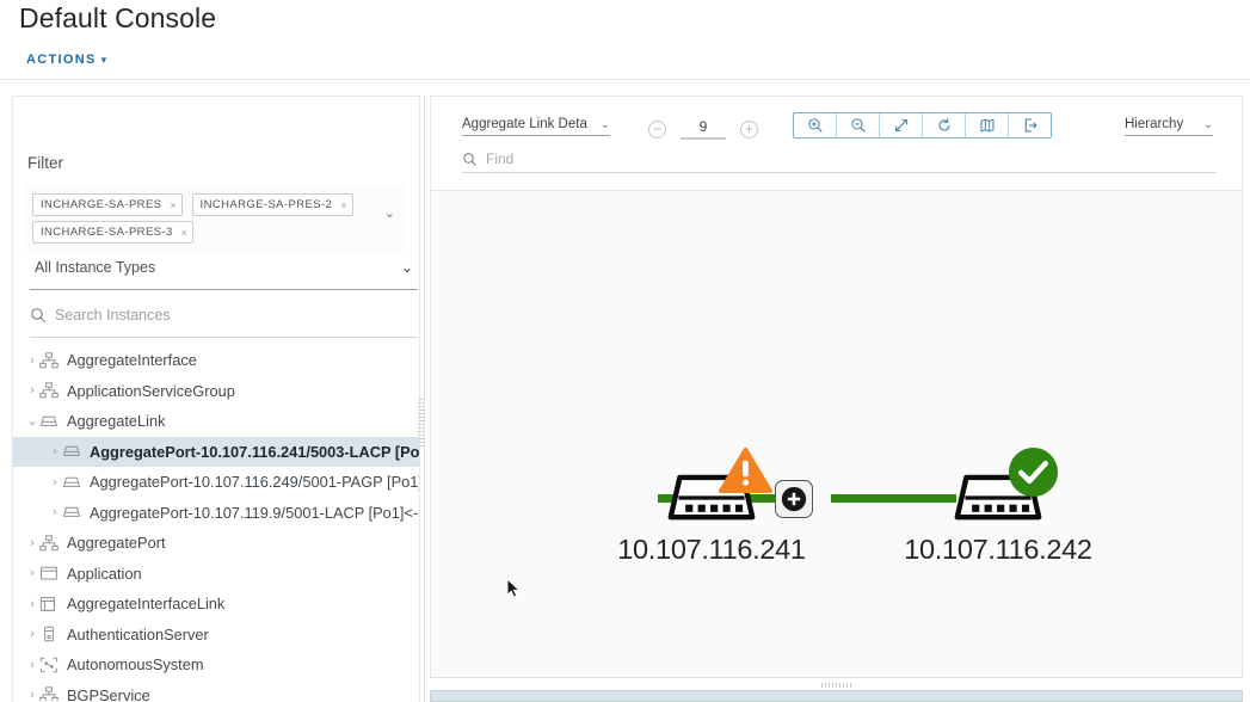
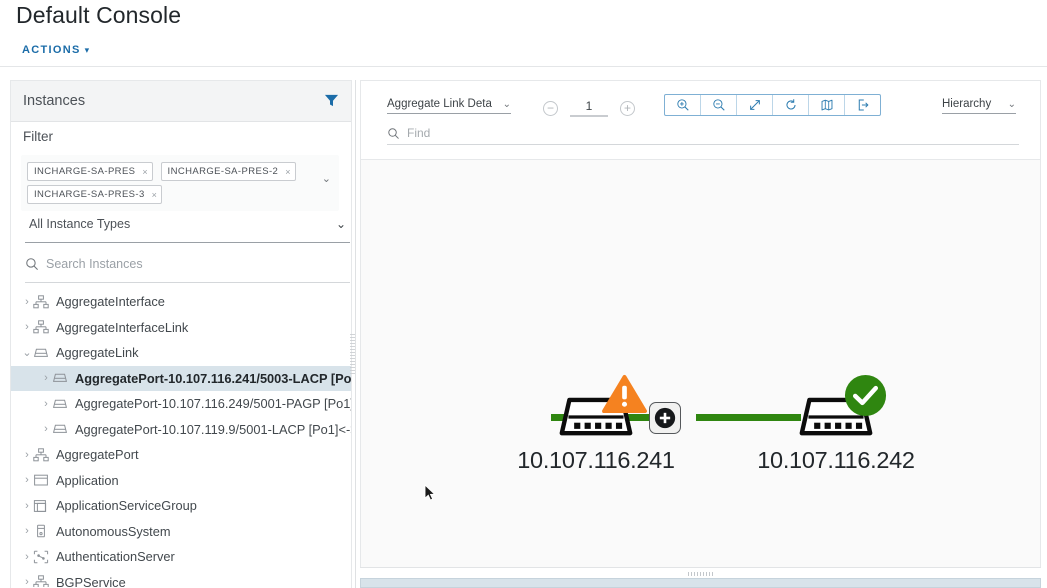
  Default Console
  ACTIONS
  ▾
+ Instances
  Filter
  INCHARGE-SA-PRES
  ×
  INCHARGE-SA-PRES-2
  ×
  INCHARGE-SA-PRES-3
  ×
  ⌄
  All Instance Types
  ⌄
  Search Instances
  ›
  AggregateInterface
  ›
- ApplicationServiceGroup
+ AggregateInterfaceLink
  ⌄
  AggregateLink
  ›
  AggregatePort-10.107.116.241/5003-LACP [Po
  ›
  AggregatePort-10.107.116.249/5001-PAGP [Po1
  ›
  AggregatePort-10.107.119.9/5001-LACP [Po1]<-
  ›
  AggregatePort
  ›
  Application
  ›
- AggregateInterfaceLink
+ ApplicationServiceGroup
  ›
- AuthenticationServer
+ AutonomousSystem
  ›
- AutonomousSystem
+ AuthenticationServer
  ›
  BGPService
  Aggregate Link Deta
  ⌄
  −
- 9
+ 1
  +
  Hierarchy
  ⌄
  Find
  10.107.116.241
  10.107.116.242
